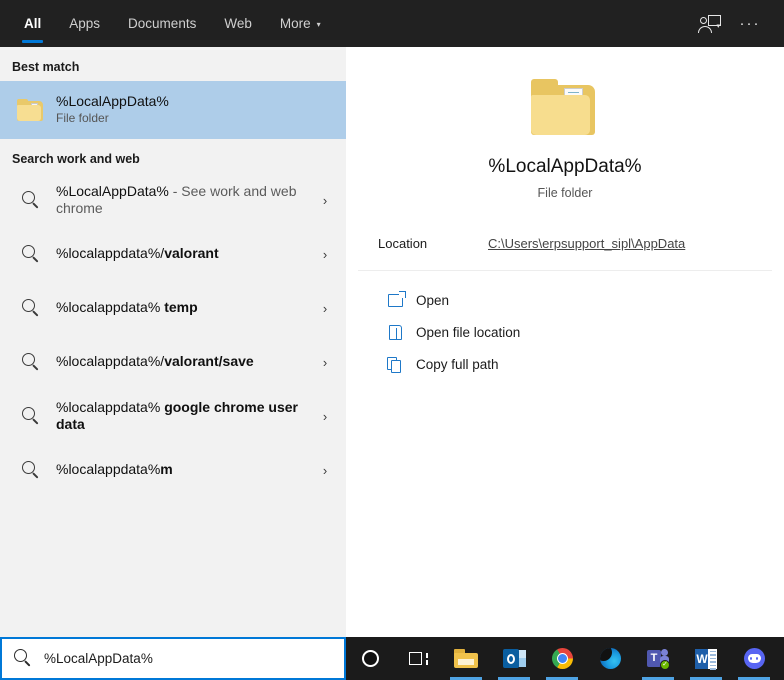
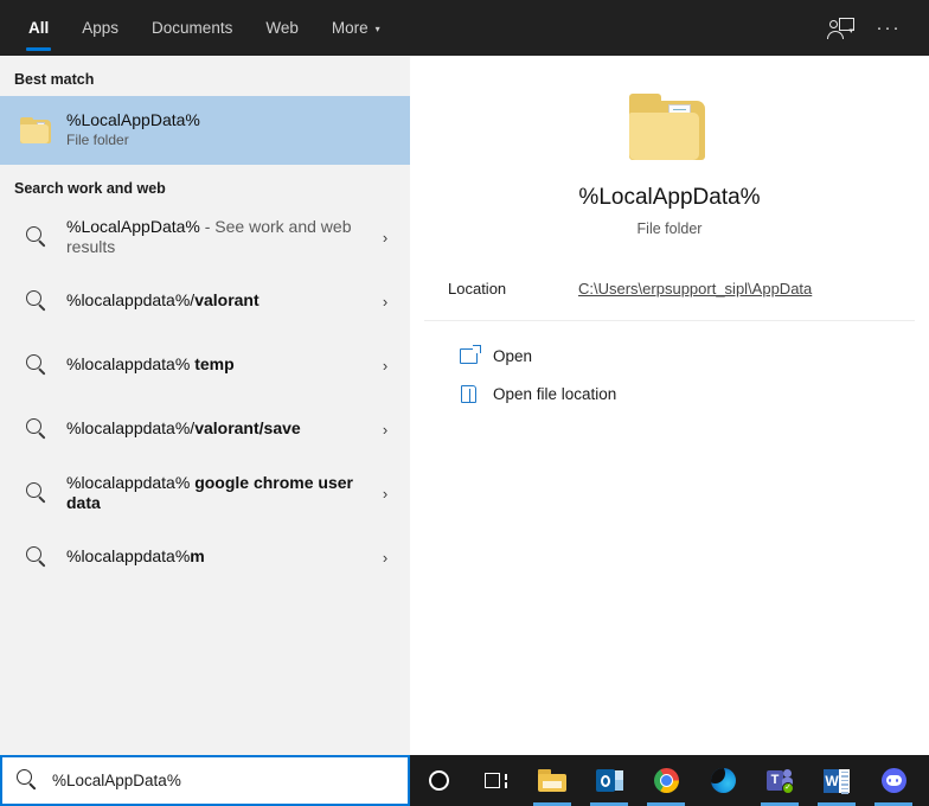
  All
  Apps
  Documents
  Web
  More
  ▾
  ···
  Best match
  %LocalAppData%
  File folder
  Search work and web
- %LocalAppData% - See work and web chrome
+ %LocalAppData% - See work and web results
  ›
  %localappdata%/valorant
  ›
  %localappdata% temp
  ›
  %localappdata%/valorant/save
  ›
  %localappdata% google chrome user data
  ›
  %localappdata%m
  ›
  %LocalAppData%
  File folder
  Location
  C:\Users\erpsupport_sipl\AppData
  Open
  Open file location
- Copy full path
  %LocalAppData%
  T
  W
